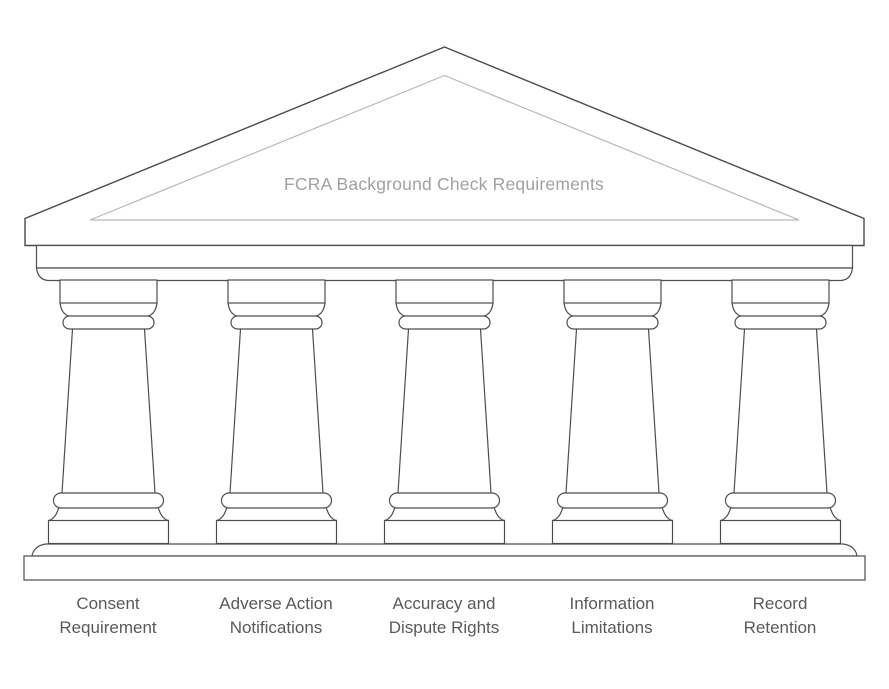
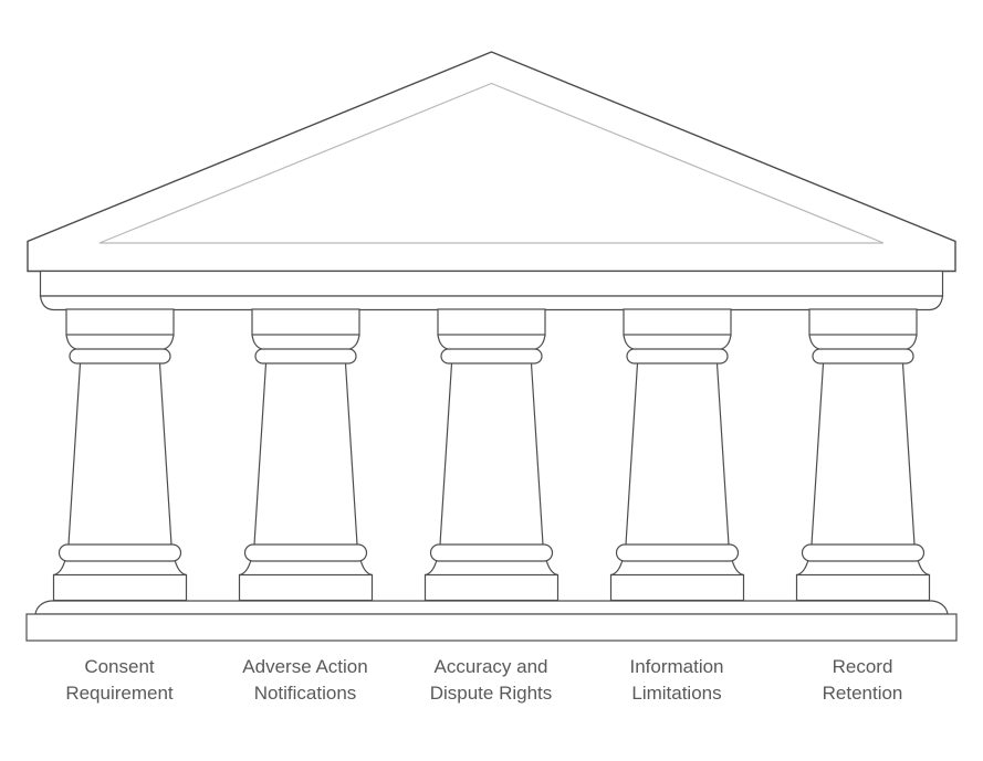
- FCRA Background Check Requirements
  Consent
  Requirement
  Adverse Action
  Notifications
  Accuracy and
  Dispute Rights
  Information
  Limitations
  Record
  Retention
